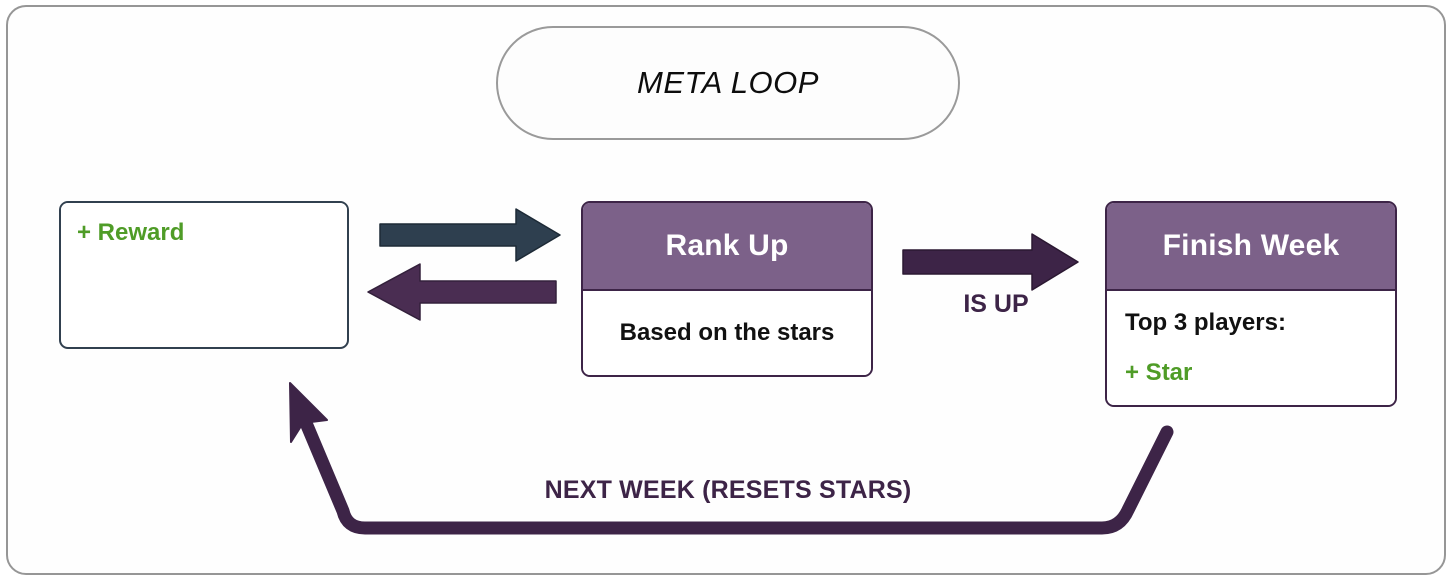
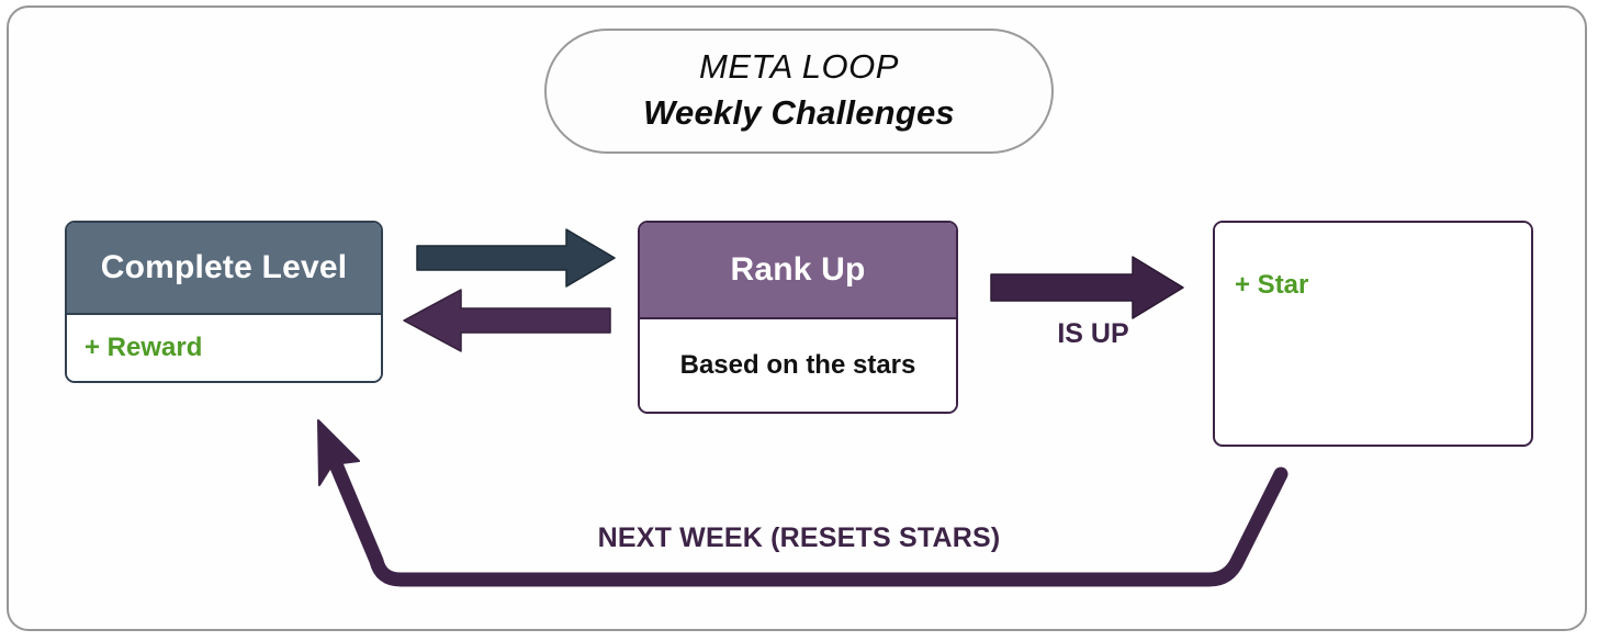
  META LOOP
+ Weekly Challenges
+ Complete Level
  + Reward
  Rank Up
  Based on the stars
- Finish Week
- Top 3 players:
  + Star
  IS UP
  NEXT WEEK (RESETS STARS)
